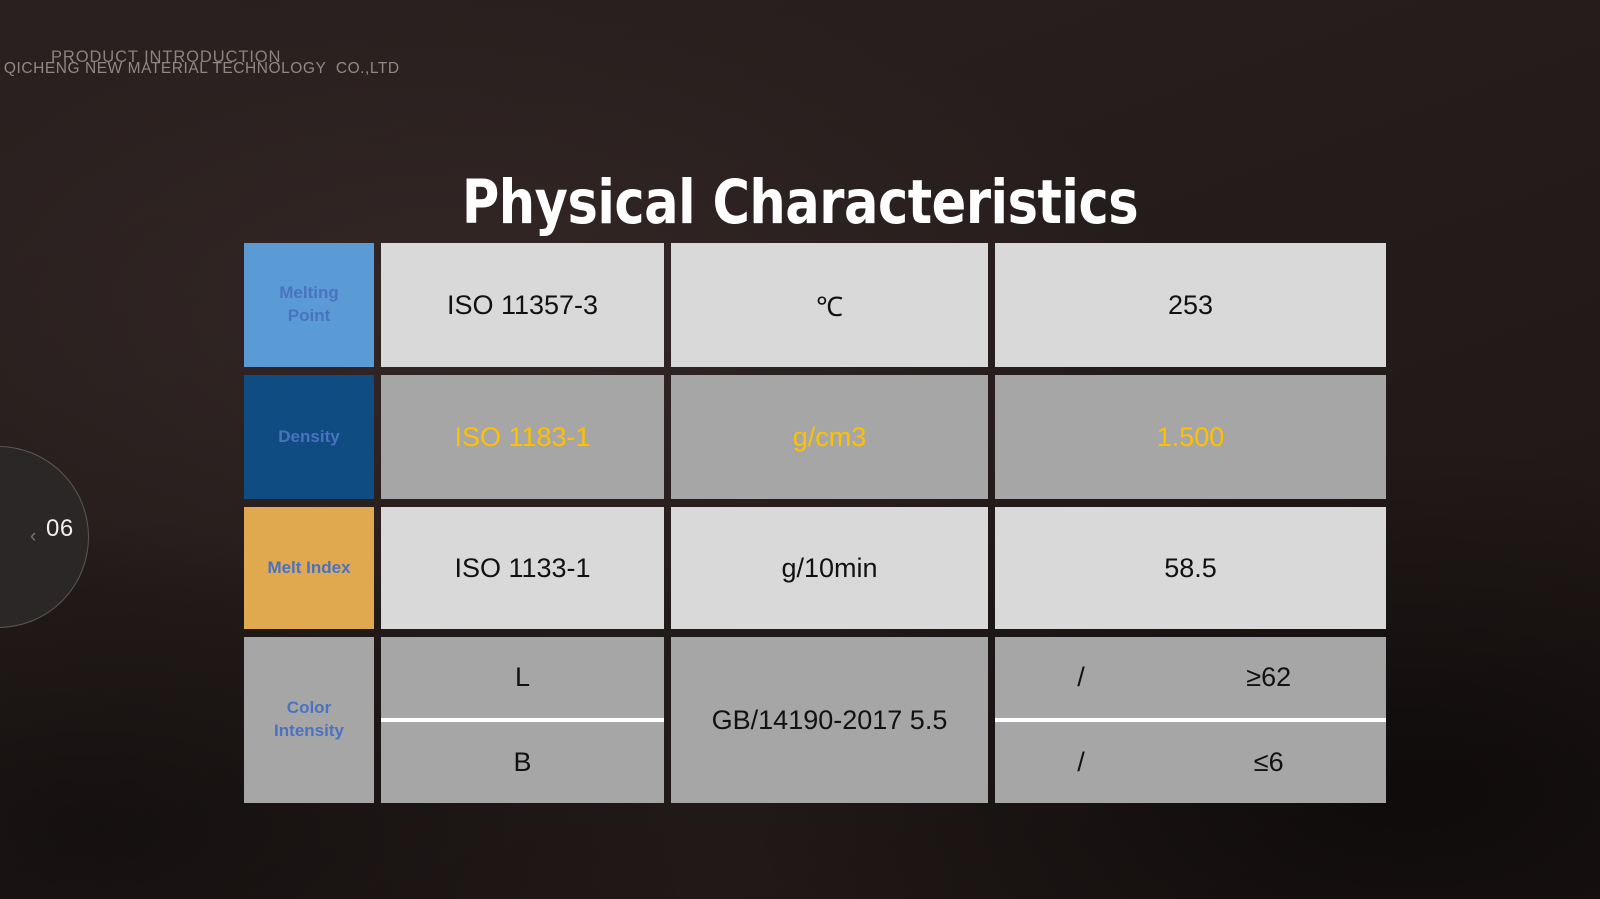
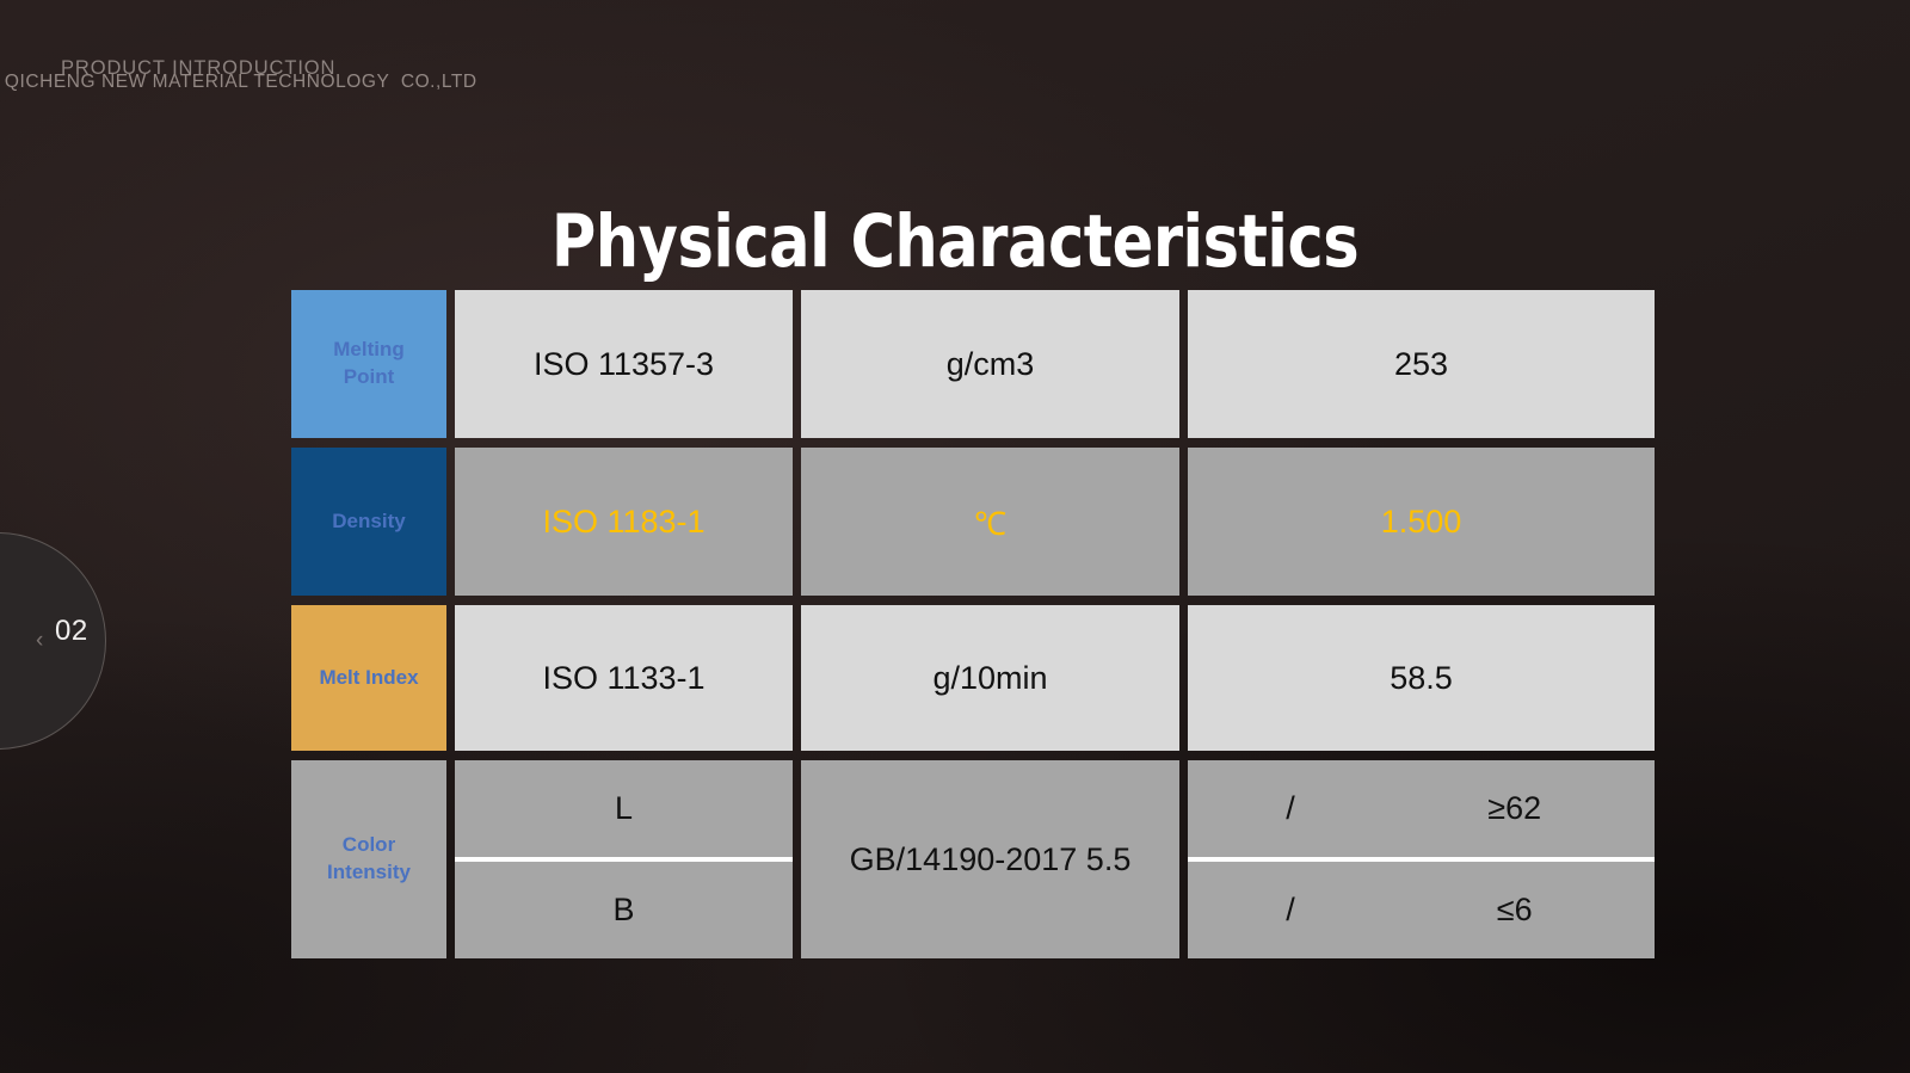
  PRODUCT INTRODUCTION
  QICHENG NEW MATERIAL TECHNOLOGY CO.,LTD
  Physical Characteristics
  ‹
- 06
+ 02
  Melting
  Point
  ISO 11357-3
- ℃
+ g/cm3
  253
  Density
  ISO 1183-1
- g/cm3
+ ℃
  1.500
  Melt Index
  ISO 1133-1
  g/10min
  58.5
  Color
  Intensity
  L
  B
  GB/14190-2017 5.5
  /
  ≥62
  /
  ≤6
